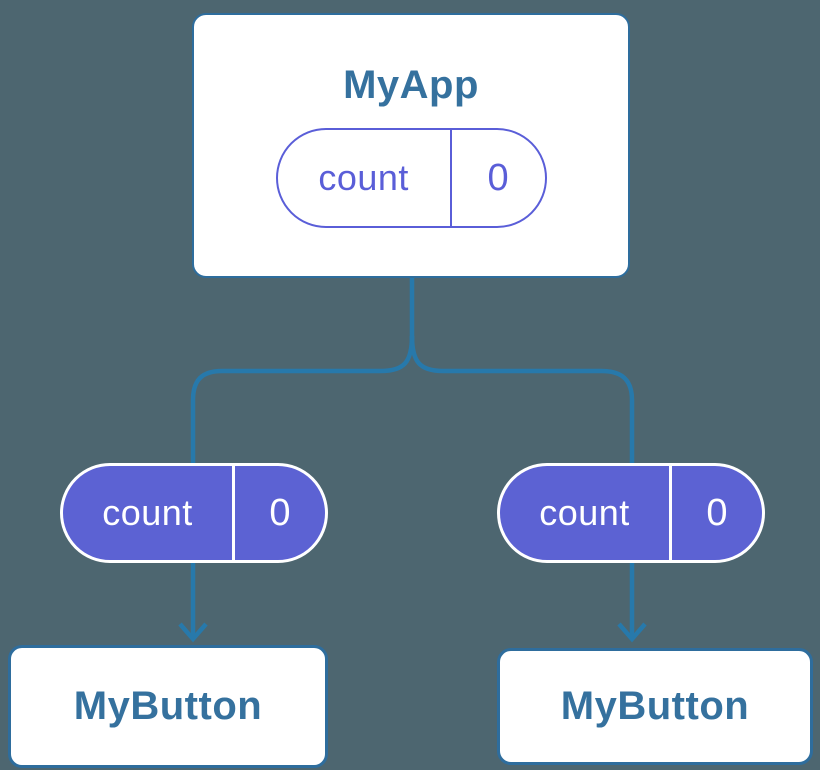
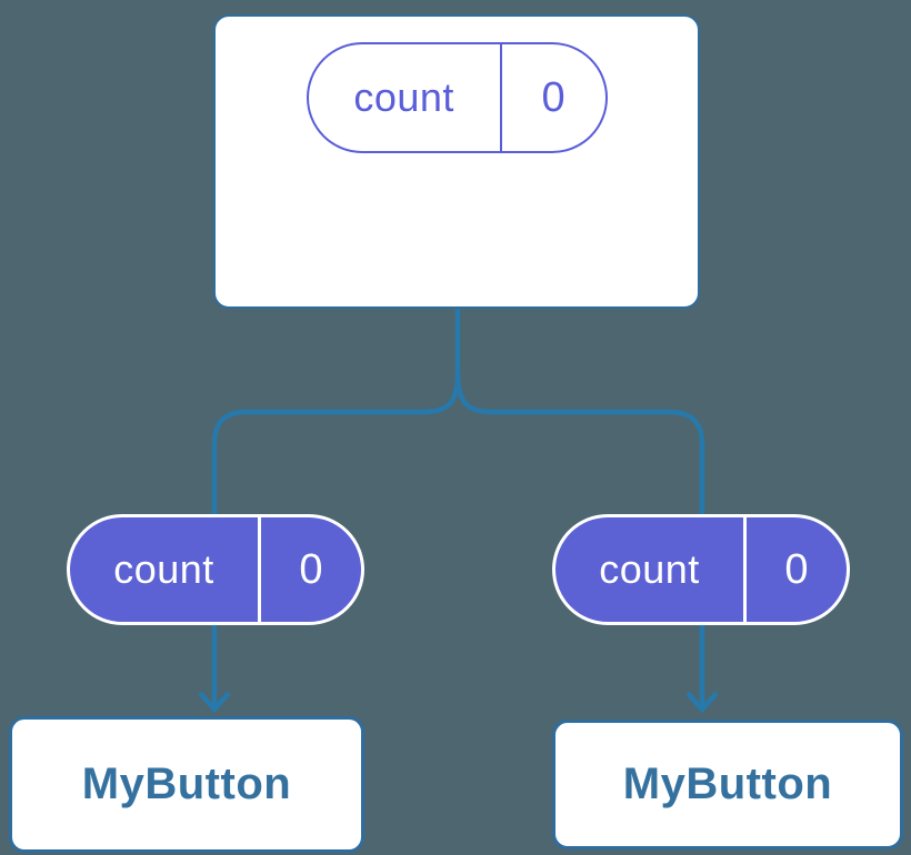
- MyApp
  count
  0
  count
  0
  count
  0
  MyButton
  MyButton
